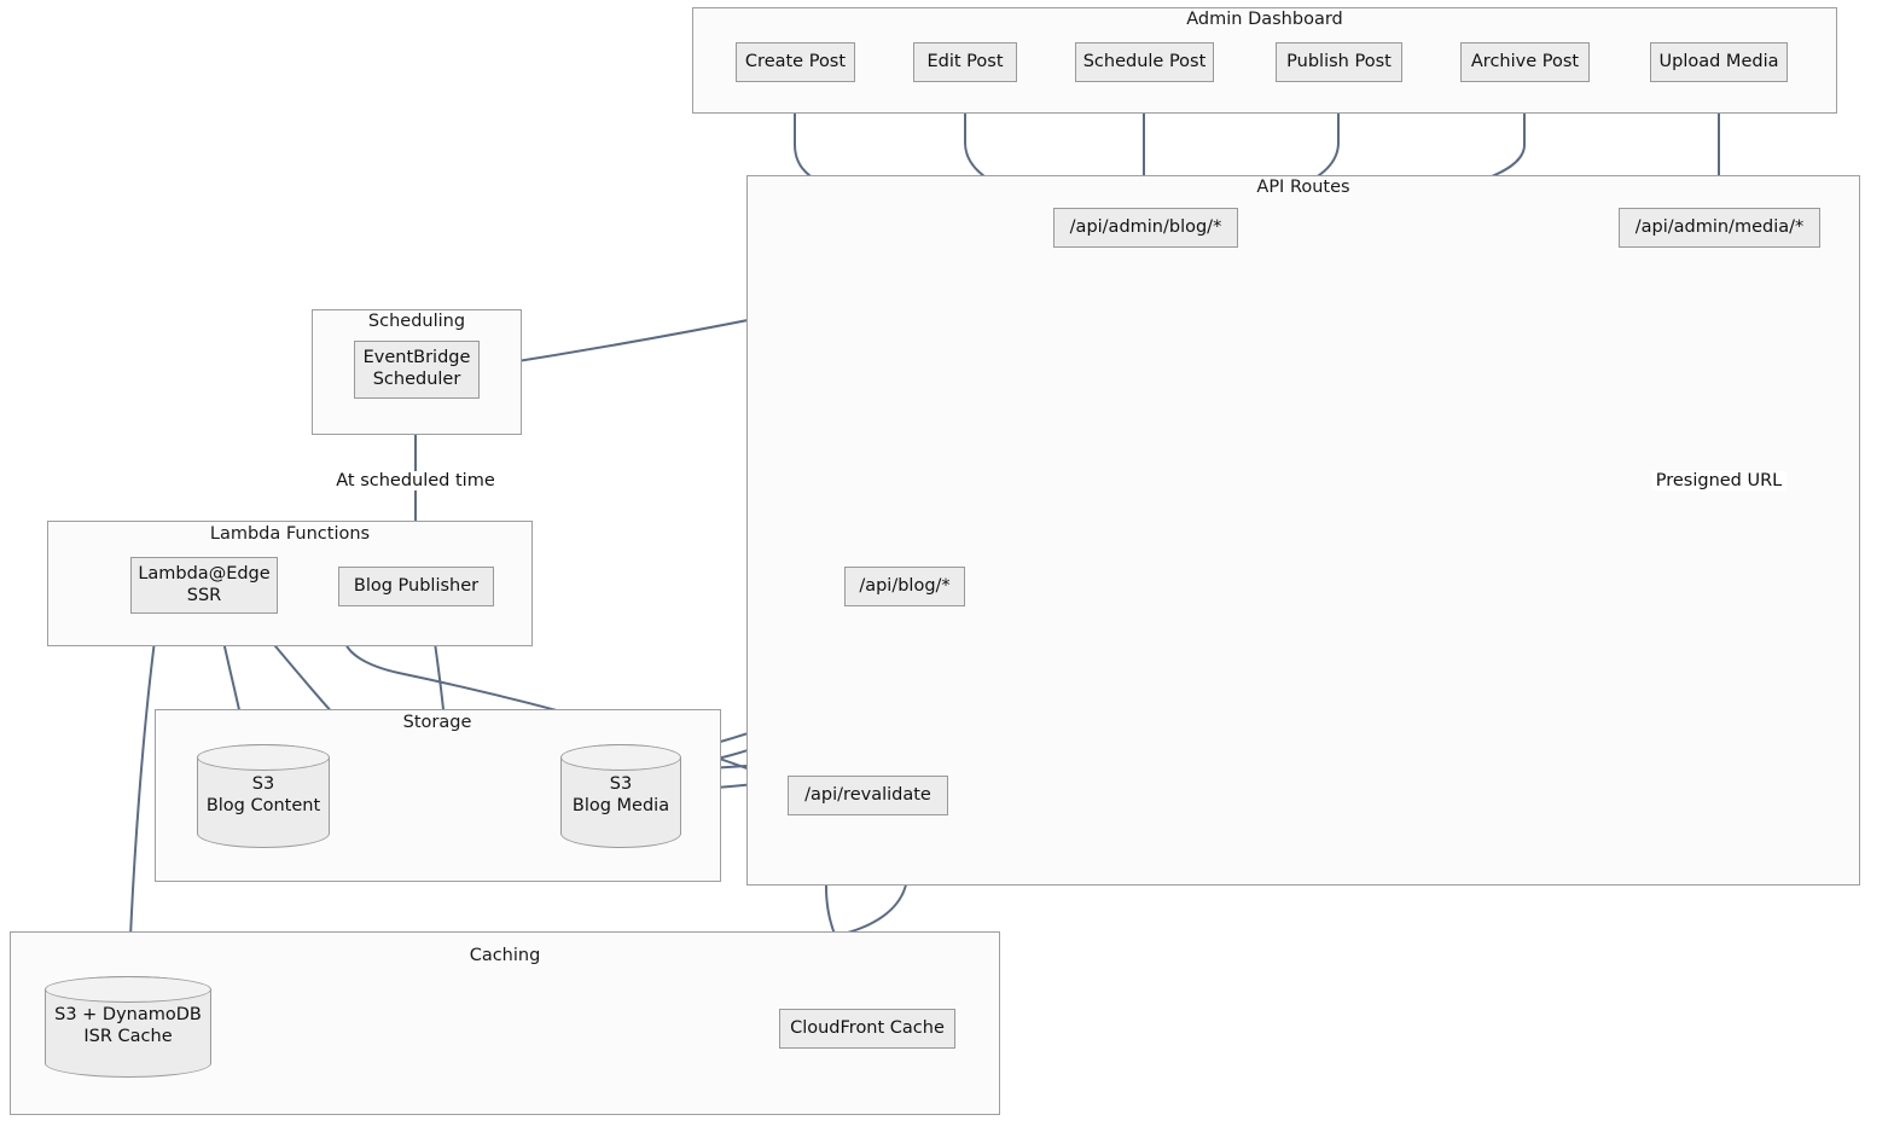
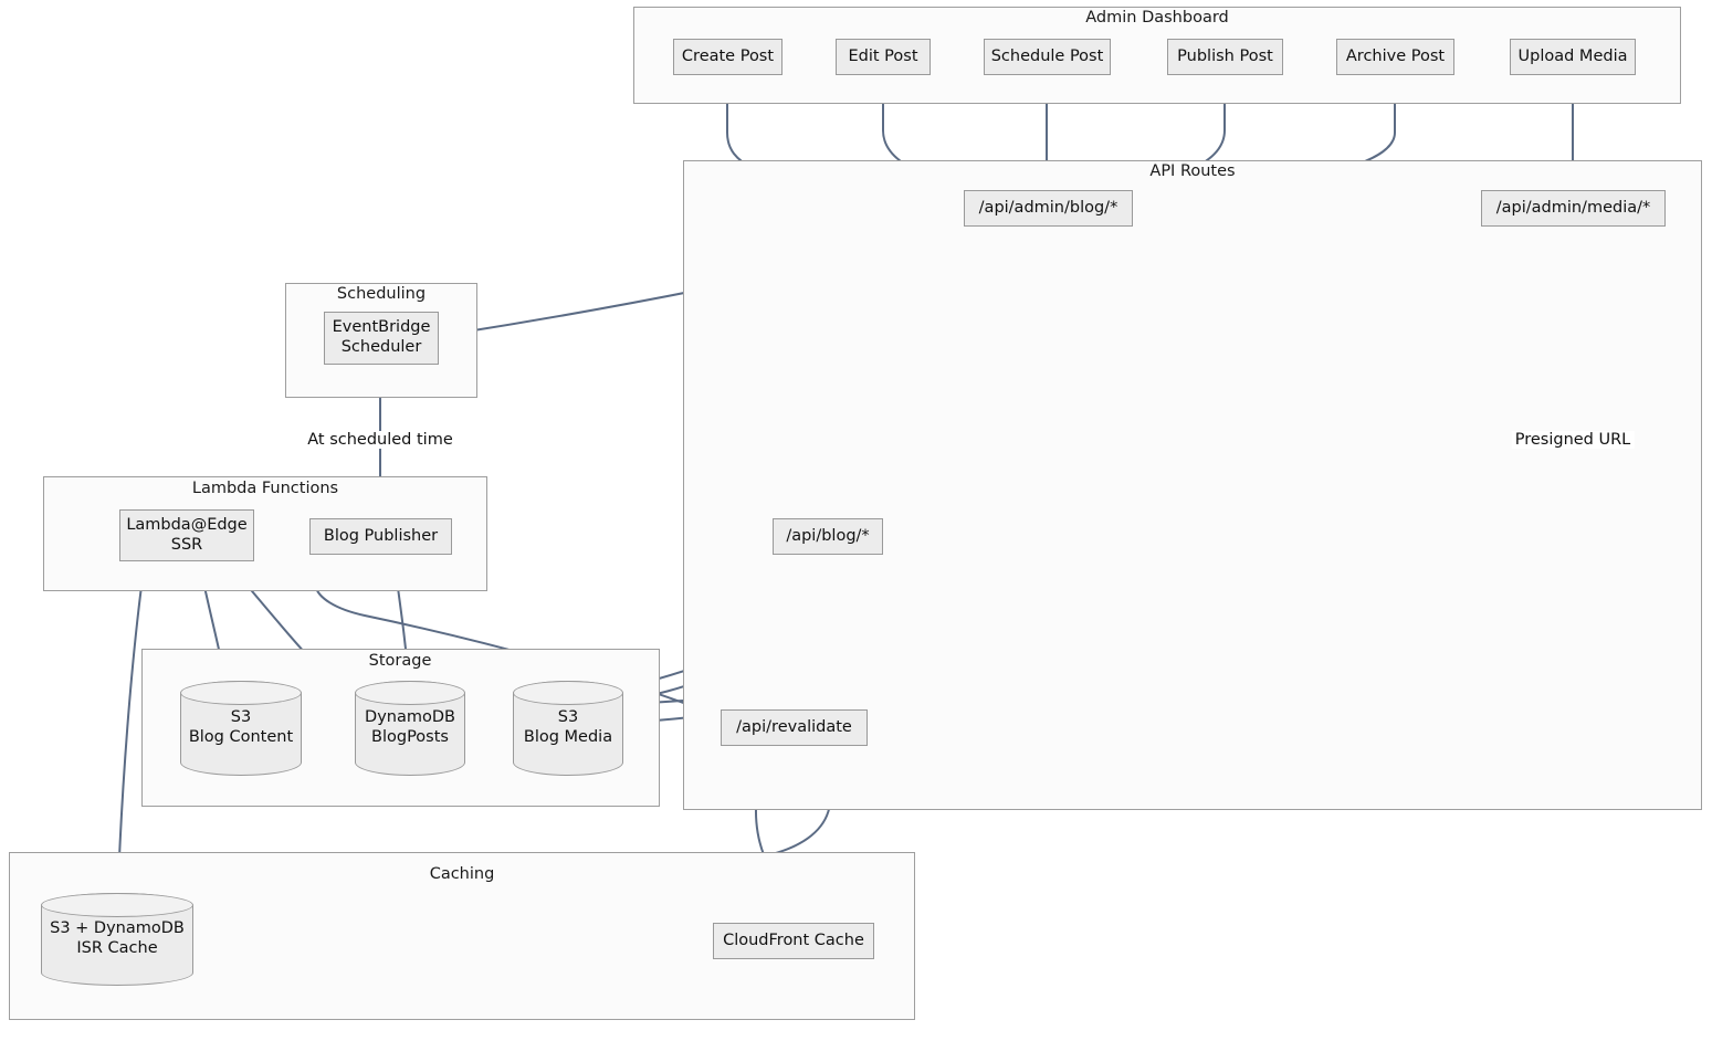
  Admin Dashboard
  API Routes
  Scheduling
  Lambda Functions
  Storage
  Caching
  Create Post
  Edit Post
  Schedule Post
  Publish Post
  Archive Post
  Upload Media
  /api/admin/blog/*
  /api/admin/media/*
  /api/blog/*
  /api/revalidate
  EventBridge
  Scheduler
  Lambda@Edge
  SSR
  Blog Publisher
  S3
  Blog Content
+ DynamoDB
+ BlogPosts
  S3
  Blog Media
  S3 + DynamoDB
  ISR Cache
  CloudFront Cache
  At scheduled time
  Presigned URL
